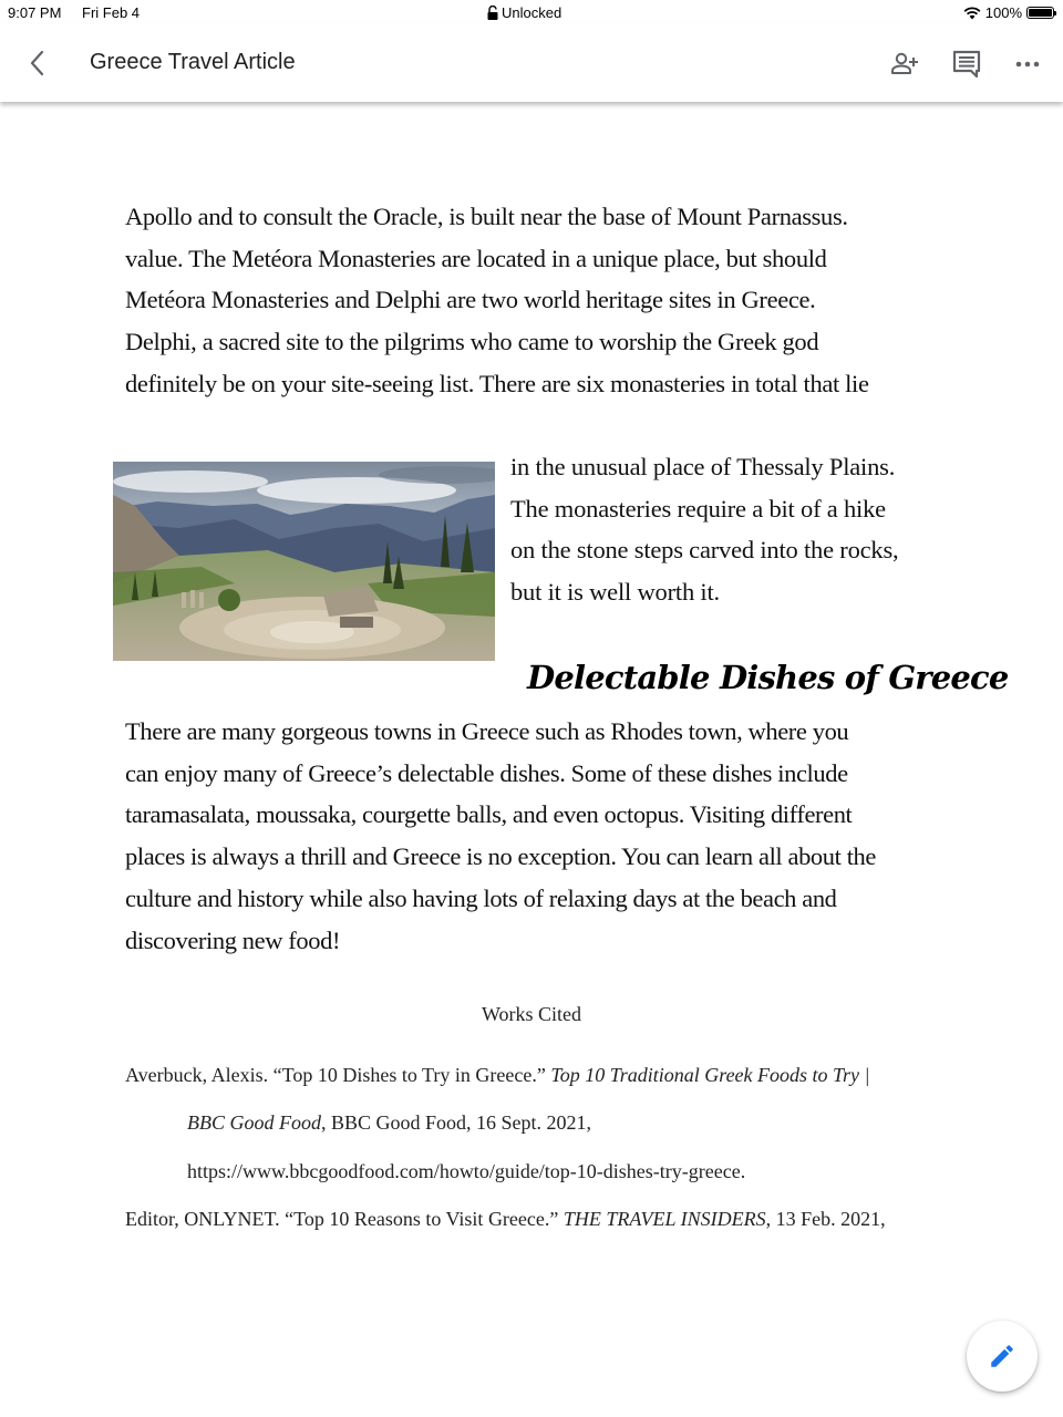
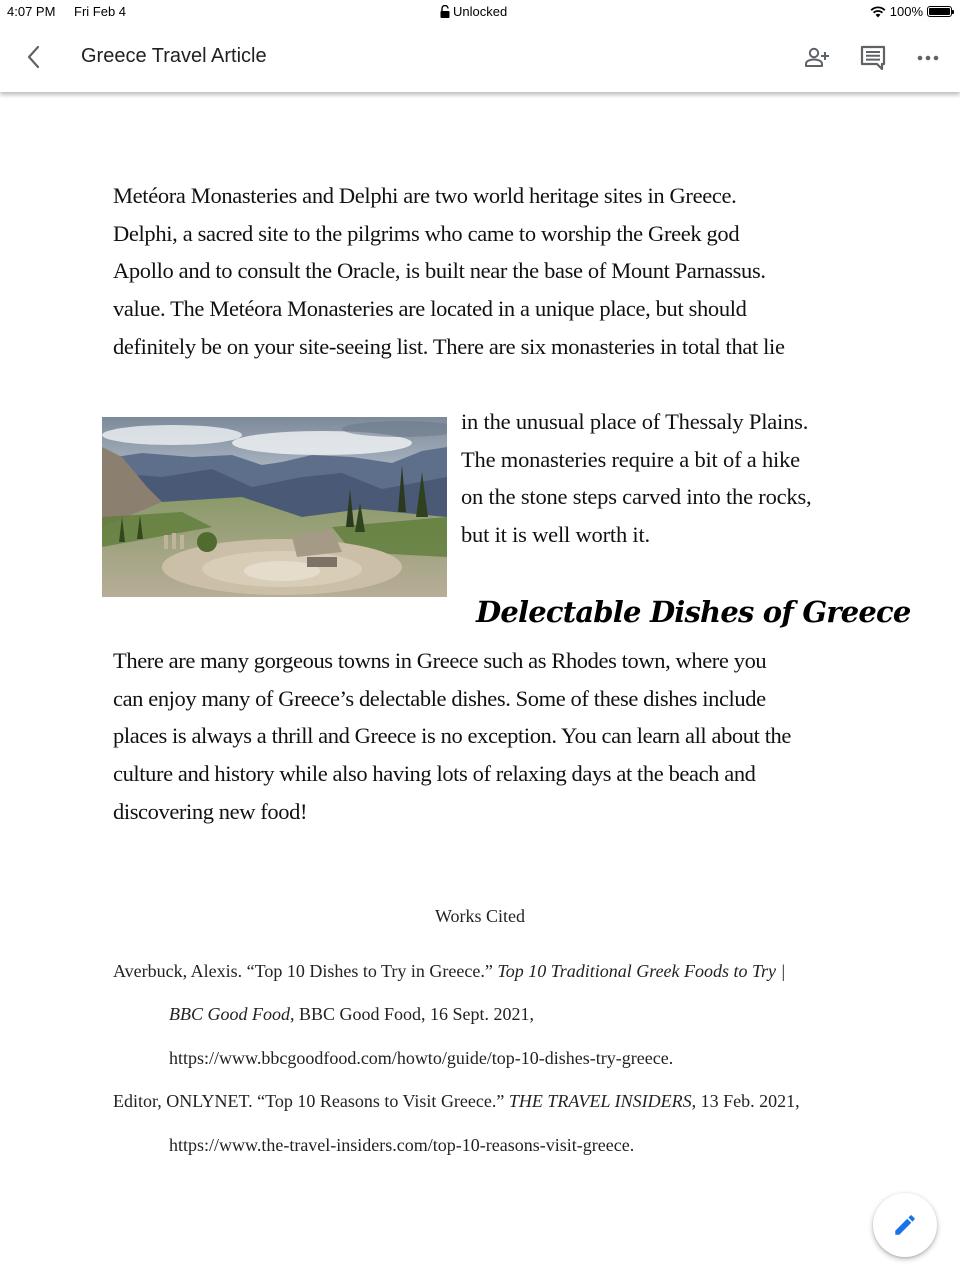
- 9:07 PM
+ 4:07 PM
  Fri Feb 4
  Unlocked
  100%
  Greece Travel Article
- Apollo and to consult the Oracle, is built near the base of Mount Parnassus.
+ Metéora Monasteries and Delphi are two world heritage sites in Greece.
- value. The Metéora Monasteries are located in a unique place, but should
+ Delphi, a sacred site to the pilgrims who came to worship the Greek god
- Metéora Monasteries and Delphi are two world heritage sites in Greece.
+ Apollo and to consult the Oracle, is built near the base of Mount Parnassus.
- Delphi, a sacred site to the pilgrims who came to worship the Greek god
+ value. The Metéora Monasteries are located in a unique place, but should
  definitely be on your site-seeing list. There are six monasteries in total that lie
  in the unusual place of Thessaly Plains.
  The monasteries require a bit of a hike
  on the stone steps carved into the rocks,
  but it is well worth it.
  Delectable Dishes of Greece
  There are many gorgeous towns in Greece such as Rhodes town, where you
  can enjoy many of Greece’s delectable dishes. Some of these dishes include
- taramasalata, moussaka, courgette balls, and even octopus. Visiting different
  places is always a thrill and Greece is no exception. You can learn all about the
  culture and history while also having lots of relaxing days at the beach and
  discovering new food!
  Works Cited
  Averbuck, Alexis. “Top 10 Dishes to Try in Greece.” Top 10 Traditional Greek Foods to Try |
  BBC Good Food, BBC Good Food, 16 Sept. 2021,
  https://www.bbcgoodfood.com/howto/guide/top-10-dishes-try-greece.
  Editor, ONLYNET. “Top 10 Reasons to Visit Greece.” THE TRAVEL INSIDERS, 13 Feb. 2021,
+ https://www.the-travel-insiders.com/top-10-reasons-visit-greece.
